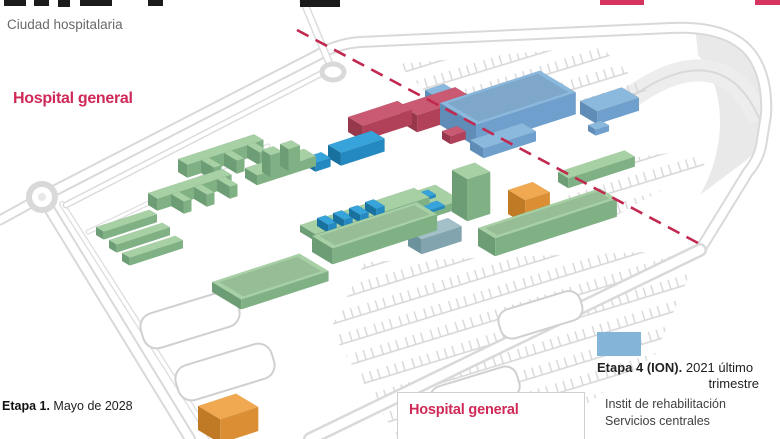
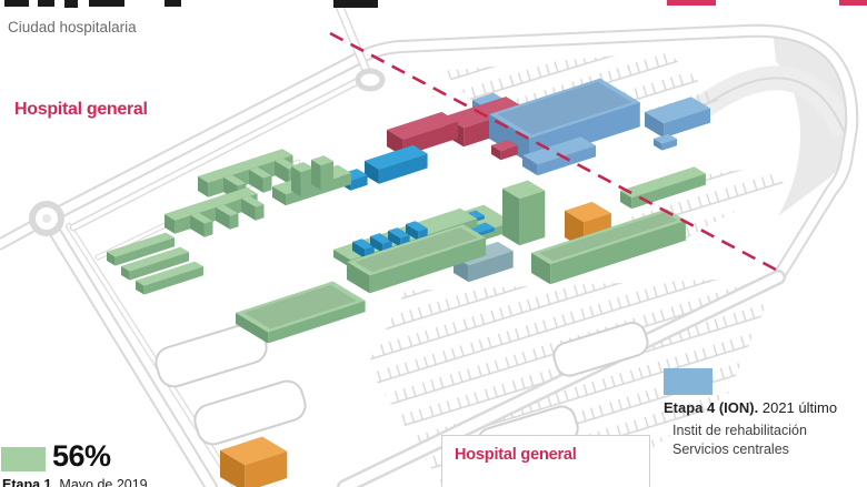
  Ciudad hospitalaria
  Hospital general
+ 56%
- Etapa 1. Mayo de 2028
+ Etapa 1. Mayo de 2019
  Etapa 4 (ION). 2021 último
- trimestre
  Instit de rehabilitación
  Servicios centrales
  Hospital general
